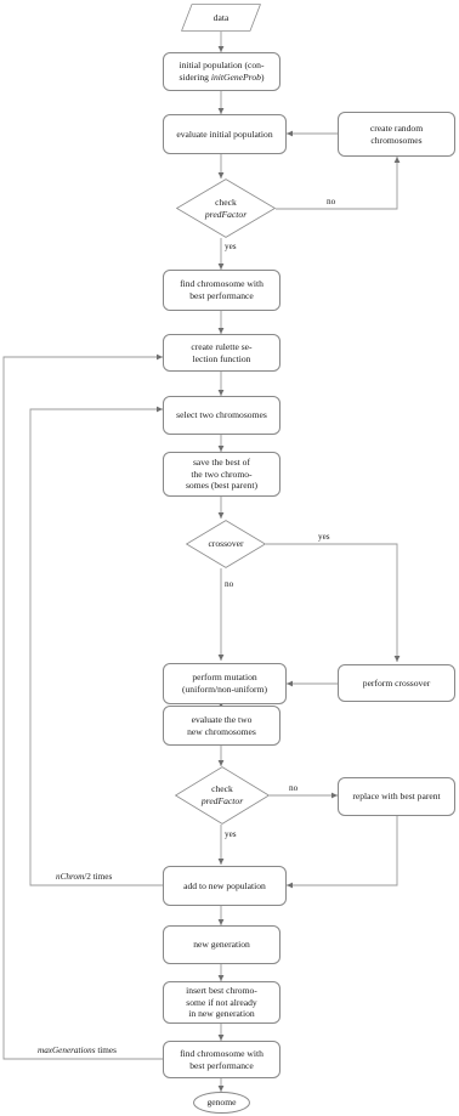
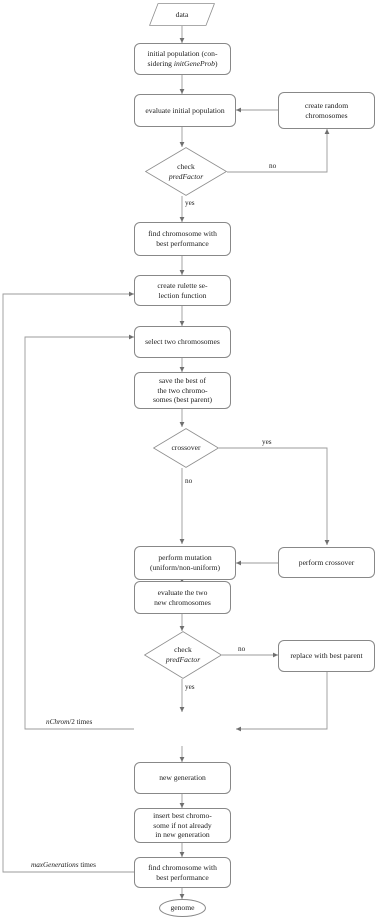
  data
  initial population (con-
  sidering initGeneProb)
  evaluate initial population
  create random
  chromosomes
  check
  predFactor
  find chromosome with
  best performance
  create rulette se-
  lection function
  select two chromosomes
  save the best of
  the two chromo-
  somes (best parent)
  crossover
  perform crossover
  perform mutation
  (uniform/non-uniform)
  evaluate the two
  new chromosomes
  check
  predFactor
  replace with best parent
- add to new population
  new generation
  insert best chromo-
  some if not already
  in new generation
  find chromosome with
  best performance
  genome
  no
  yes
  yes
  no
  no
  yes
  nChrom/2 times
  maxGenerations times
